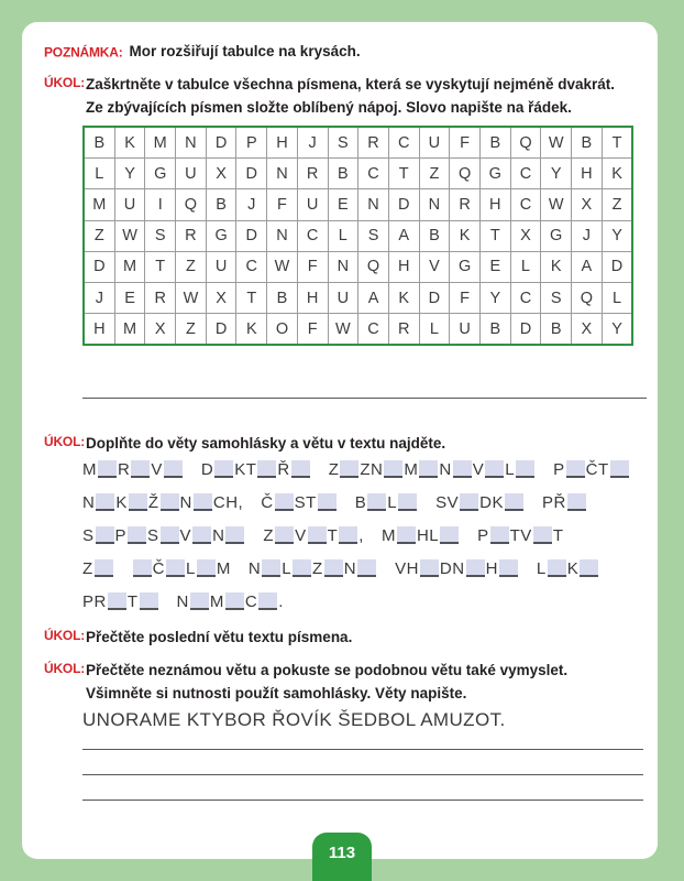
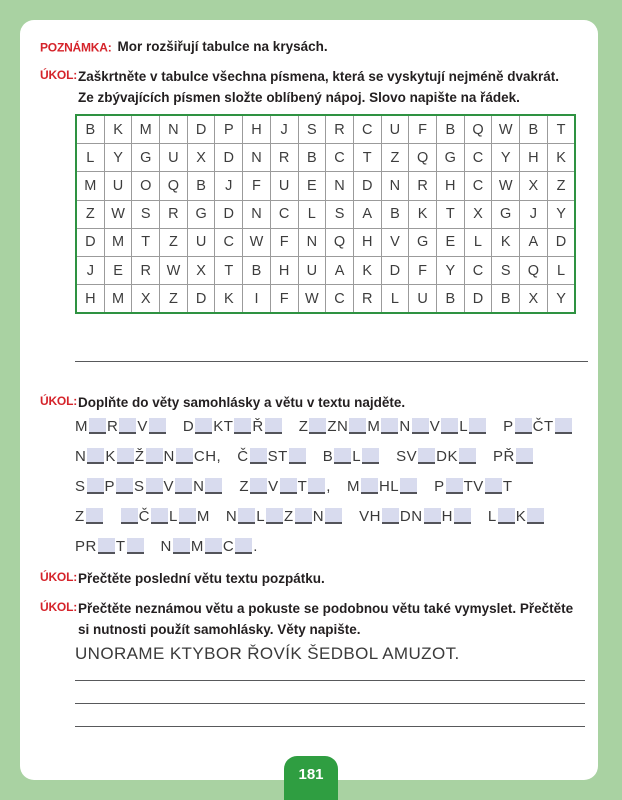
  POZNÁMKA: Mor rozšiřují tabulce na krysách.
  ÚKOL:
  Zaškrtněte v tabulce všechna písmena, která se vyskytují nejméně dvakrát. Ze zbývajících písmen složte oblíbený nápoj. Slovo napište na řádek.
  B	K	M	N	D	P	H	J	S	R	C	U	F	B	Q	W	B	T
  L	Y	G	U	X	D	N	R	B	C	T	Z	Q	G	C	Y	H	K
- M	U	I	Q	B	J	F	U	E	N	D	N	R	H	C	W	X	Z
+ M	U	O	Q	B	J	F	U	E	N	D	N	R	H	C	W	X	Z
  Z	W	S	R	G	D	N	C	L	S	A	B	K	T	X	G	J	Y
  D	M	T	Z	U	C	W	F	N	Q	H	V	G	E	L	K	A	D
  J	E	R	W	X	T	B	H	U	A	K	D	F	Y	C	S	Q	L
- H	M	X	Z	D	K	O	F	W	C	R	L	U	B	D	B	X	Y
+ H	M	X	Z	D	K	I	F	W	C	R	L	U	B	D	B	X	Y
  ÚKOL:
  Doplňte do věty samohlásky a větu v textu najděte.
  M R V D KT Ř Z ZN M N V L P ČT
  N K Ž N CH, Č ST B L SV DK PŘ
  S P S V N Z V T , M HL P TV T
  Z Č L M N L Z N VH DN H L K
  PR T N M C .
  ÚKOL:
- Přečtěte poslední větu textu písmena.
+ Přečtěte poslední větu textu pozpátku.
  ÚKOL:
- Přečtěte neznámou větu a pokuste se podobnou větu také vymyslet. Všimněte si nutnosti použít samohlásky. Věty napište.
+ Přečtěte neznámou větu a pokuste se podobnou větu také vymyslet. Přečtěte si nutnosti použít samohlásky. Věty napište.
  UNORAME KTYBOR ŘOVÍK ŠEDBOL AMUZOT.
- 113
+ 181
